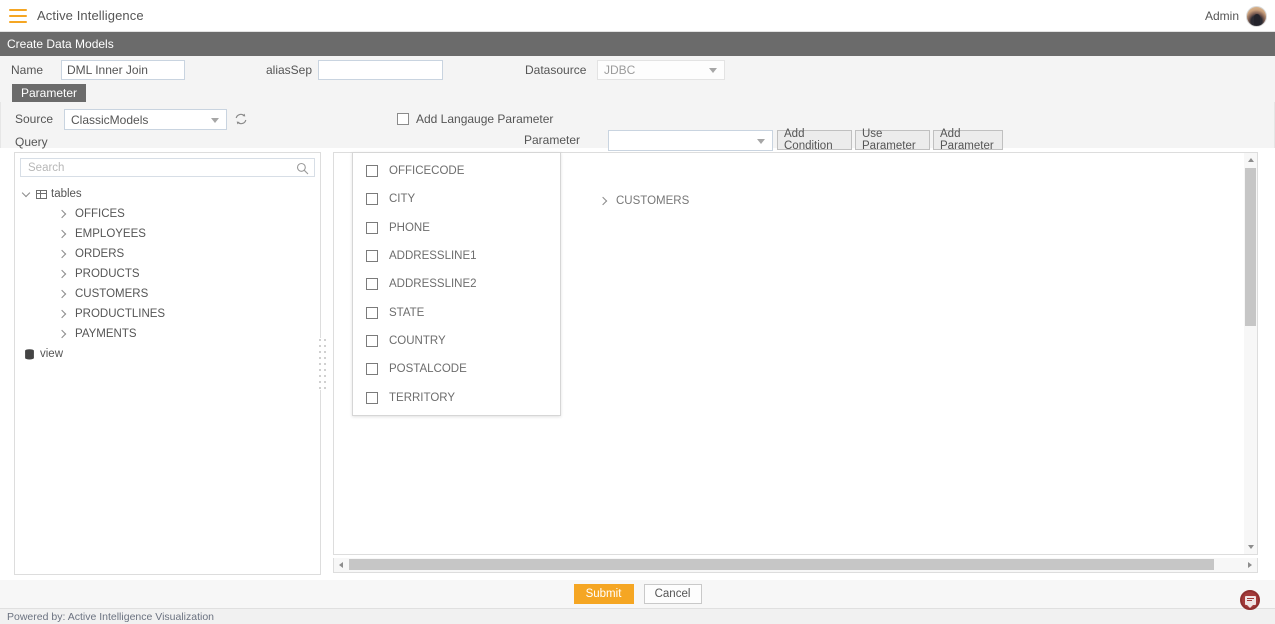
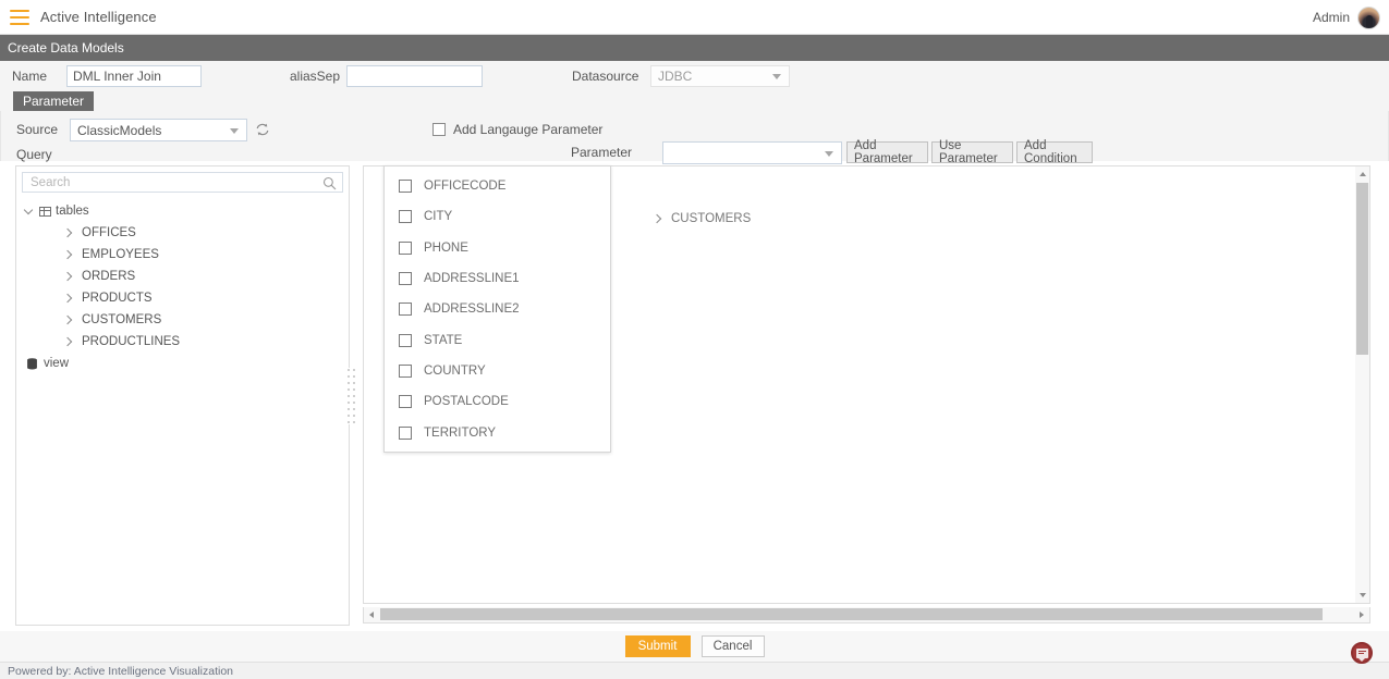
  Active Intelligence
  Admin
  Create Data Models
  Name
  DML Inner Join
  aliasSep
  Datasource
  JDBC
  Parameter
  Source
  ClassicModels
  Query
  Add Langauge Parameter
  Parameter
- Add Condition
+ Add Parameter
  Use Parameter
- Add Parameter
+ Add Condition
  Search
  tables
  OFFICES
  EMPLOYEES
  ORDERS
  PRODUCTS
  CUSTOMERS
  PRODUCTLINES
- PAYMENTS
  view
  CUSTOMERS
  OFFICECODE
  CITY
  PHONE
  ADDRESSLINE1
  ADDRESSLINE2
  STATE
  COUNTRY
  POSTALCODE
  TERRITORY
  Submit
  Cancel
  Powered by: Active Intelligence Visualization
